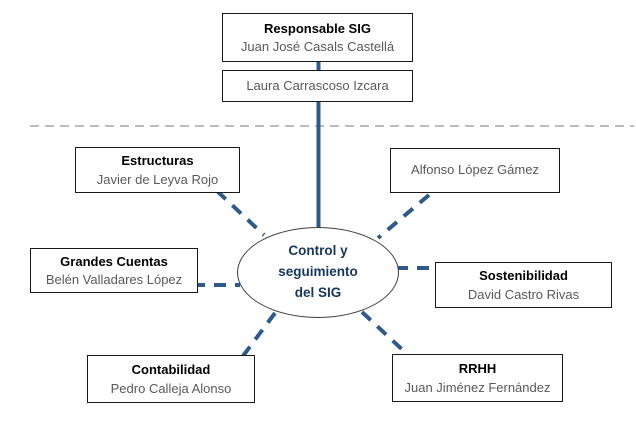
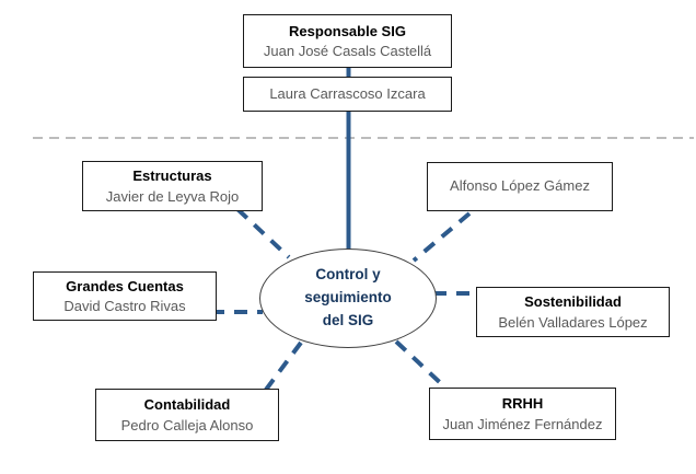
  Responsable SIG
  Juan José Casals Castellá
  Laura Carrascoso Izcara
  Estructuras
  Javier de Leyva Rojo
  Alfonso López Gámez
  Grandes Cuentas
- Belén Valladares López
+ David Castro Rivas
  Sostenibilidad
- David Castro Rivas
+ Belén Valladares López
  Contabilidad
  Pedro Calleja Alonso
  RRHH
  Juan Jiménez Fernández
  Control y
  seguimiento
  del SIG
